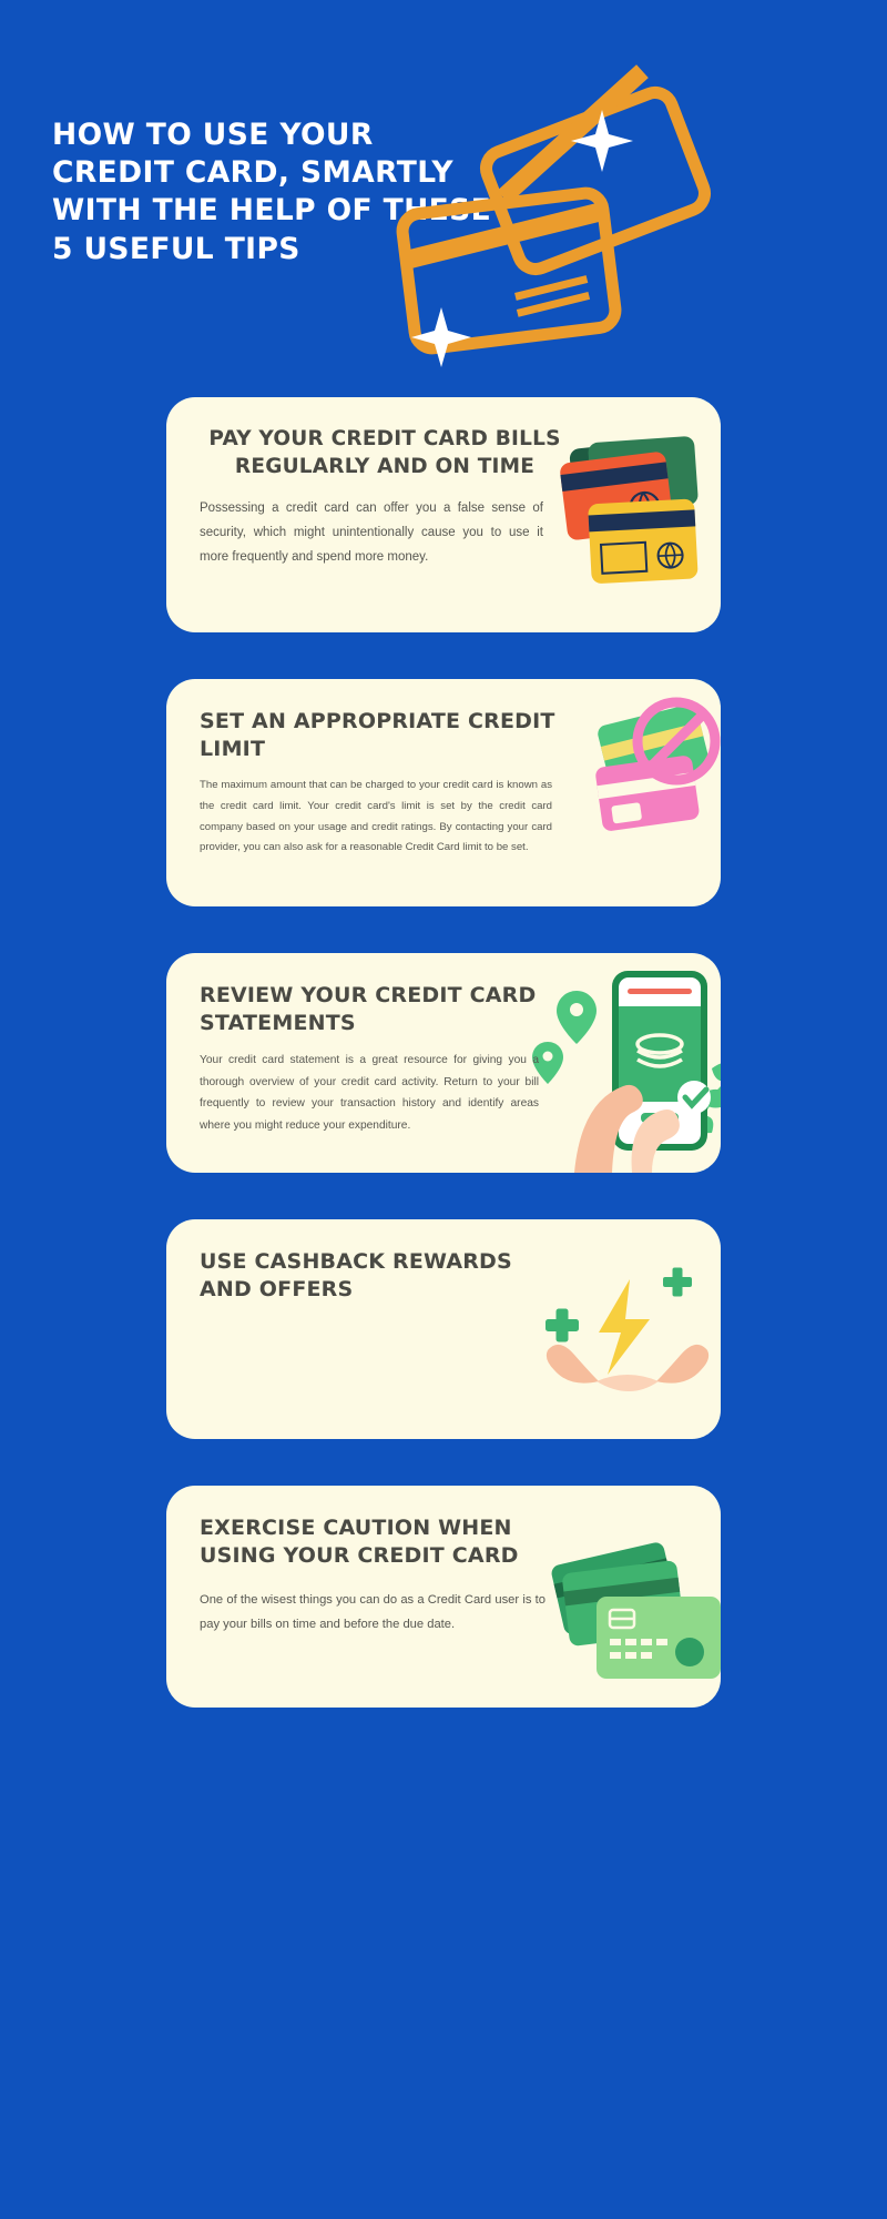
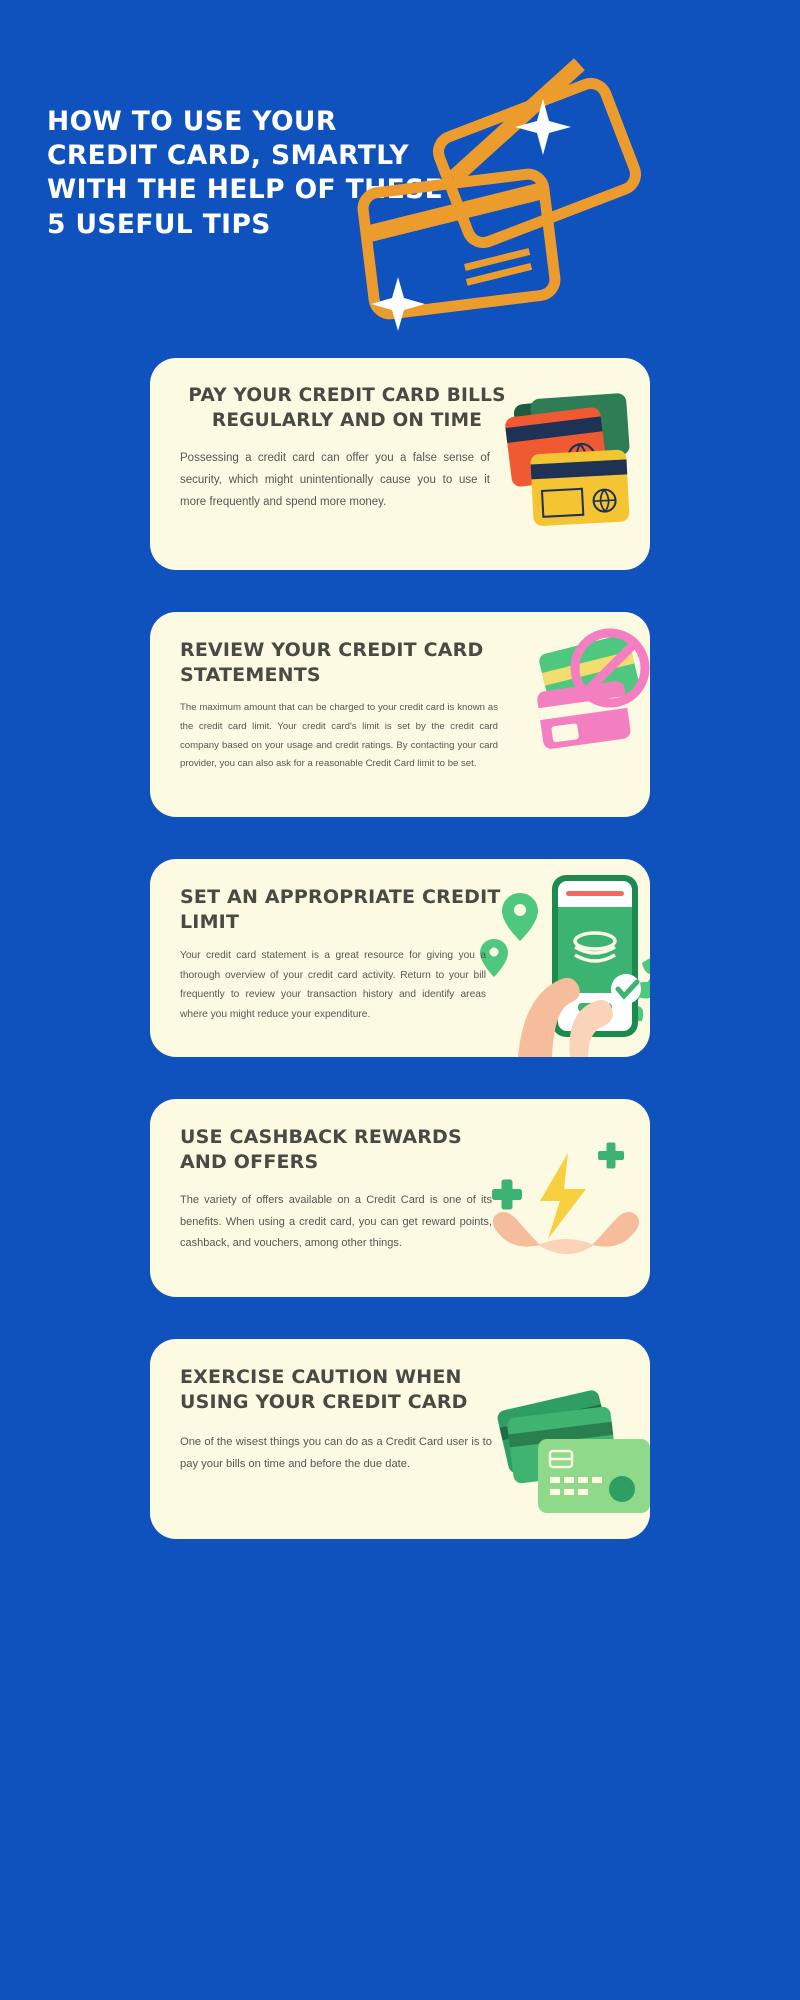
  HOW TO USE YOUR CREDIT CARD, SMARTLY WITH THE HELP OF T 5 USEFUL TIPS
  PAY YOUR CREDIT CARD BILLS REGULARLY AND ON TIME
  Possessing a credit card can offer you a false sense of security, which might unintentionally cause you to use it more frequently and spend more money.
- SET AN APPROPRIATE CREDIT LIMIT
+ REVIEW YOUR CREDIT CARD STATEMENTS
  The maximum amount that can be charged to your credit card is known as the credit card limit. Your credit card's limit is set by the credit card company based on your usage and credit ratings. By contacting your card provider, you can also ask for a reasonable Credit Card limit to be set.
- REVIEW YOUR CREDIT CARD STATEMENTS
+ SET AN APPROPRIATE CREDIT LIMIT
  Your credit card statement is a great resource for giving you a thorough overview of your credit card activity. Return to your bill frequently to review your transaction history and identify areas where you might reduce your expenditure.
  USE CASHBACK REWARDS AND OFFERS
+ The variety of offers available on a Credit Card is one of its benefits. When using a credit card, you can get reward points, cashback, and vouchers, among other things.
  EXERCISE CAUTION WHEN USING YOUR CREDIT CARD
  One of the wisest things you can do as a Credit Card user is to pay your bills on time and before the due date.
